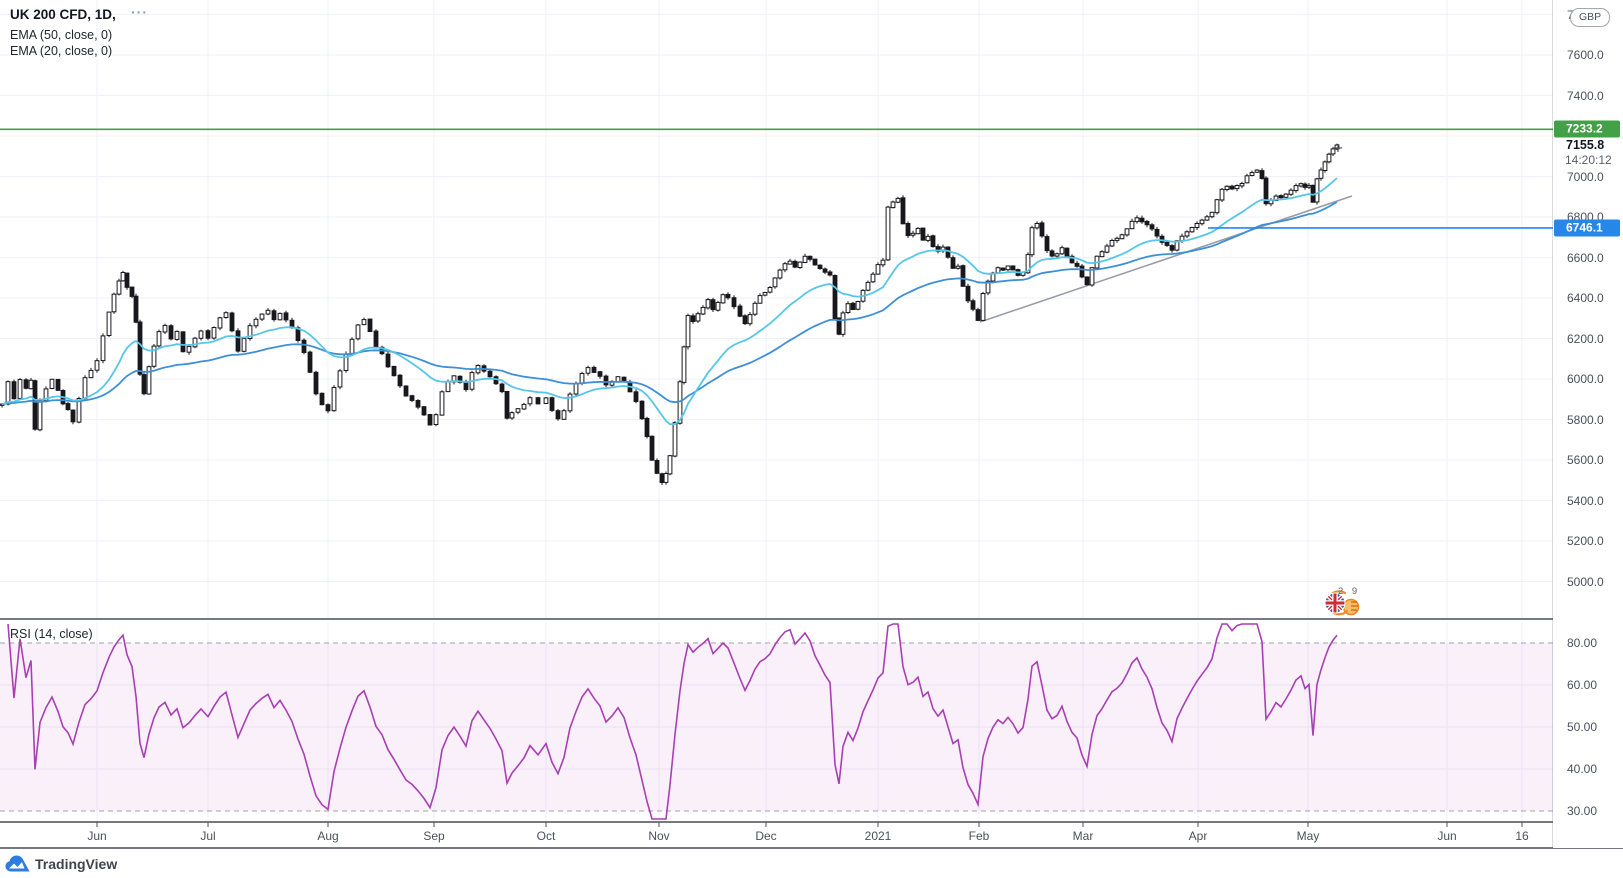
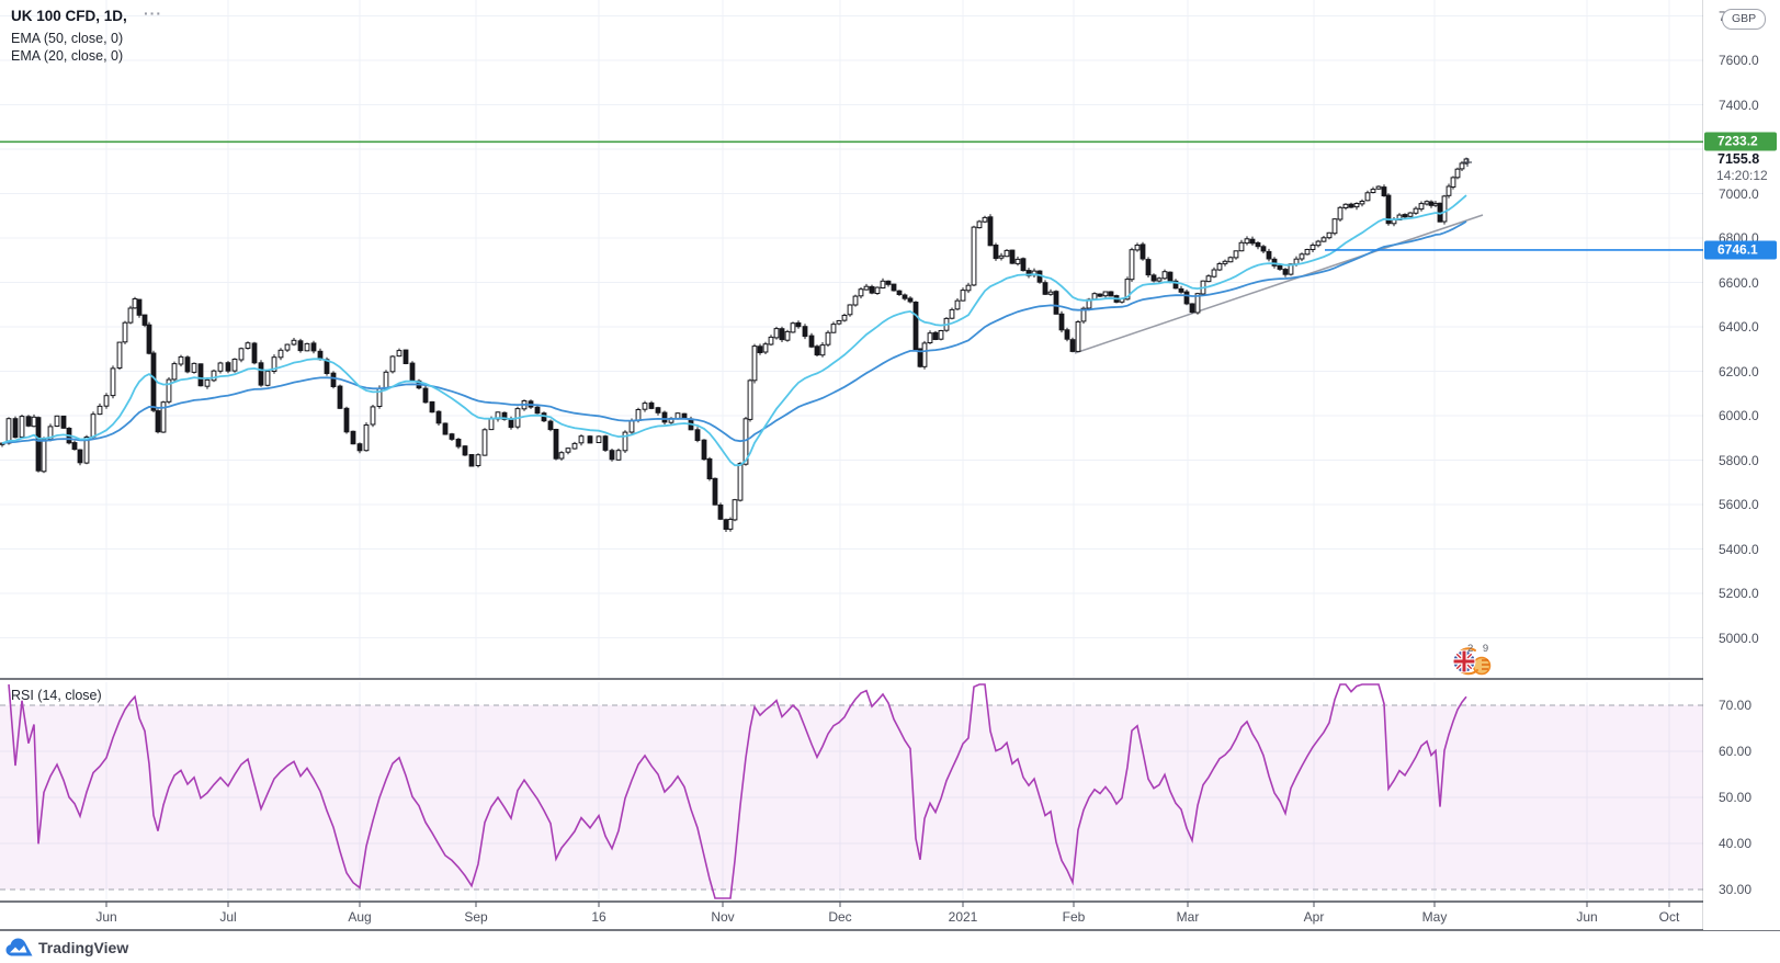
- UK 200 CFD, 1D,
+ UK 100 CFD, 1D,
  ···
  EMA (50, close, 0)
  EMA (20, close, 0)
  RSI (14, close)
  2 9
  7600.0
  7400.0
  7000.0
  6800.0
  6600.0
  6400.0
  6200.0
  6000.0
  5800.0
  5600.0
  5400.0
  5200.0
  5000.0
- 80.00
+ 70.00
  60.00
  50.00
  40.00
  30.00
  7233.2
  6746.1
  7155.8
  14:20:12
  GBP
  Jun
  Jul
  Aug
  Sep
- Oct
+ 16
  Nov
  Dec
  2021
  Feb
  Mar
  Apr
  May
  Jun
- 16
+ Oct
  TradingView
